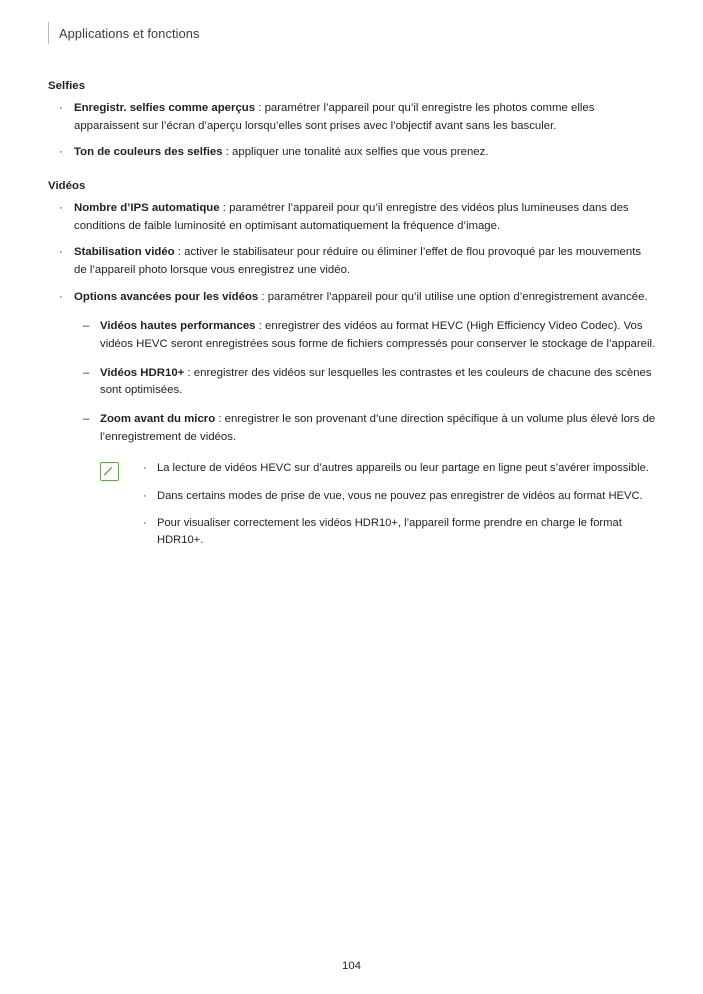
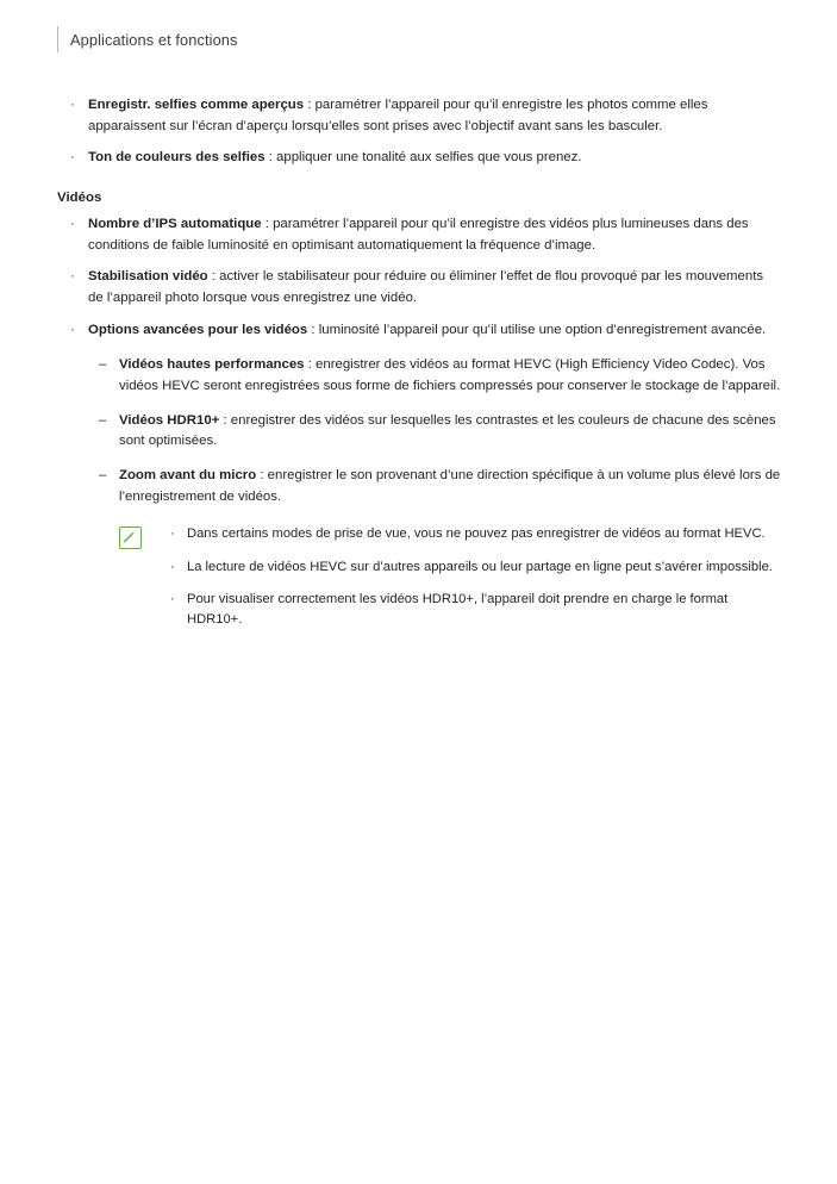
  Applications et fonctions
- Selfies
  ·
  Enregistr. selfies comme aperçus : paramétrer l’appareil pour qu’il enregistre les photos comme elles apparaissent sur l’écran d’aperçu lorsqu’elles sont prises avec l’objectif avant sans les basculer.
  ·
  Ton de couleurs des selfies : appliquer une tonalité aux selfies que vous prenez.
  Vidéos
  ·
  Nombre d’IPS automatique : paramétrer l’appareil pour qu’il enregistre des vidéos plus lumineuses dans des conditions de faible luminosité en optimisant automatiquement la fréquence d’image.
  ·
  Stabilisation vidéo : activer le stabilisateur pour réduire ou éliminer l’effet de flou provoqué par les mouvements de l’appareil photo lorsque vous enregistrez une vidéo.
  ·
- Options avancées pour les vidéos : paramétrer l’appareil pour qu’il utilise une option d’enregistrement avancée.
+ Options avancées pour les vidéos : luminosité l’appareil pour qu’il utilise une option d’enregistrement avancée.
  –
  Vidéos hautes performances : enregistrer des vidéos au format HEVC (High Efficiency Video Codec). Vos vidéos HEVC seront enregistrées sous forme de fichiers compressés pour conserver le stockage de l’appareil.
  –
  Vidéos HDR10+ : enregistrer des vidéos sur lesquelles les contrastes et les couleurs de chacune des scènes sont optimisées.
  –
  Zoom avant du micro : enregistrer le son provenant d’une direction spécifique à un volume plus élevé lors de l’enregistrement de vidéos.
  ·
- La lecture de vidéos HEVC sur d’autres appareils ou leur partage en ligne peut s’avérer impossible.
+ Dans certains modes de prise de vue, vous ne pouvez pas enregistrer de vidéos au format HEVC.
  ·
- Dans certains modes de prise de vue, vous ne pouvez pas enregistrer de vidéos au format HEVC.
+ La lecture de vidéos HEVC sur d’autres appareils ou leur partage en ligne peut s’avérer impossible.
  ·
- Pour visualiser correctement les vidéos HDR10+, l’appareil forme prendre en charge le format HDR10+.
+ Pour visualiser correctement les vidéos HDR10+, l’appareil doit prendre en charge le format HDR10+.
- 104
